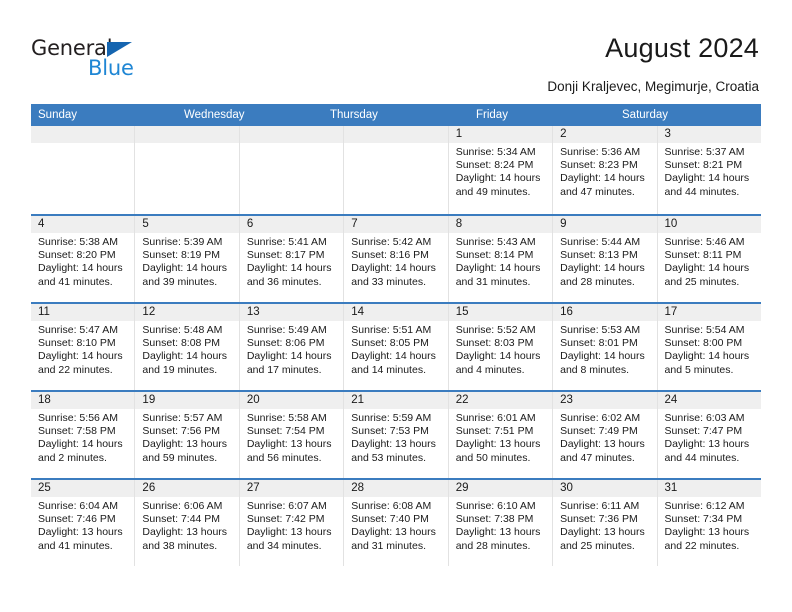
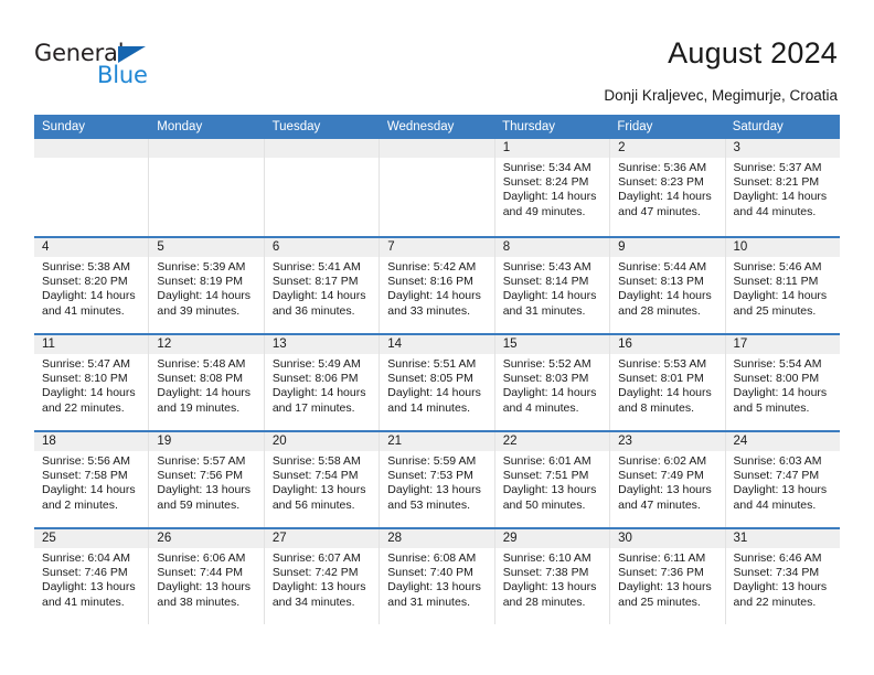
  General
  Blue
  August 2024
  Donji Kraljevec, Megimurje, Croatia
  Sunday
+ Monday
+ Tuesday
  Wednesday
  Thursday
  Friday
  Saturday
  1
  Sunrise: 5:34 AM
  Sunset: 8:24 PM
  Daylight: 14 hours
  and 49 minutes.
  2
  Sunrise: 5:36 AM
  Sunset: 8:23 PM
  Daylight: 14 hours
  and 47 minutes.
  3
  Sunrise: 5:37 AM
  Sunset: 8:21 PM
  Daylight: 14 hours
  and 44 minutes.
  4
  Sunrise: 5:38 AM
  Sunset: 8:20 PM
  Daylight: 14 hours
  and 41 minutes.
  5
  Sunrise: 5:39 AM
  Sunset: 8:19 PM
  Daylight: 14 hours
  and 39 minutes.
  6
  Sunrise: 5:41 AM
  Sunset: 8:17 PM
  Daylight: 14 hours
  and 36 minutes.
  7
  Sunrise: 5:42 AM
  Sunset: 8:16 PM
  Daylight: 14 hours
  and 33 minutes.
  8
  Sunrise: 5:43 AM
  Sunset: 8:14 PM
  Daylight: 14 hours
  and 31 minutes.
  9
  Sunrise: 5:44 AM
  Sunset: 8:13 PM
  Daylight: 14 hours
  and 28 minutes.
  10
  Sunrise: 5:46 AM
  Sunset: 8:11 PM
  Daylight: 14 hours
  and 25 minutes.
  11
  Sunrise: 5:47 AM
  Sunset: 8:10 PM
  Daylight: 14 hours
  and 22 minutes.
  12
  Sunrise: 5:48 AM
  Sunset: 8:08 PM
  Daylight: 14 hours
  and 19 minutes.
  13
  Sunrise: 5:49 AM
  Sunset: 8:06 PM
  Daylight: 14 hours
  and 17 minutes.
  14
  Sunrise: 5:51 AM
  Sunset: 8:05 PM
  Daylight: 14 hours
  and 14 minutes.
  15
  Sunrise: 5:52 AM
  Sunset: 8:03 PM
  Daylight: 14 hours
  and 4 minutes.
  16
  Sunrise: 5:53 AM
  Sunset: 8:01 PM
  Daylight: 14 hours
  and 8 minutes.
  17
  Sunrise: 5:54 AM
  Sunset: 8:00 PM
  Daylight: 14 hours
  and 5 minutes.
  18
  Sunrise: 5:56 AM
  Sunset: 7:58 PM
  Daylight: 14 hours
  and 2 minutes.
  19
  Sunrise: 5:57 AM
  Sunset: 7:56 PM
  Daylight: 13 hours
  and 59 minutes.
  20
  Sunrise: 5:58 AM
  Sunset: 7:54 PM
  Daylight: 13 hours
  and 56 minutes.
  21
  Sunrise: 5:59 AM
  Sunset: 7:53 PM
  Daylight: 13 hours
  and 53 minutes.
  22
  Sunrise: 6:01 AM
  Sunset: 7:51 PM
  Daylight: 13 hours
  and 50 minutes.
  23
  Sunrise: 6:02 AM
  Sunset: 7:49 PM
  Daylight: 13 hours
  and 47 minutes.
  24
  Sunrise: 6:03 AM
  Sunset: 7:47 PM
  Daylight: 13 hours
  and 44 minutes.
  25
  Sunrise: 6:04 AM
  Sunset: 7:46 PM
  Daylight: 13 hours
  and 41 minutes.
  26
  Sunrise: 6:06 AM
  Sunset: 7:44 PM
  Daylight: 13 hours
  and 38 minutes.
  27
  Sunrise: 6:07 AM
  Sunset: 7:42 PM
  Daylight: 13 hours
  and 34 minutes.
  28
  Sunrise: 6:08 AM
  Sunset: 7:40 PM
  Daylight: 13 hours
  and 31 minutes.
  29
  Sunrise: 6:10 AM
  Sunset: 7:38 PM
  Daylight: 13 hours
  and 28 minutes.
  30
  Sunrise: 6:11 AM
  Sunset: 7:36 PM
  Daylight: 13 hours
  and 25 minutes.
  31
- Sunrise: 6:12 AM
+ Sunrise: 6:46 AM
  Sunset: 7:34 PM
  Daylight: 13 hours
  and 22 minutes.
